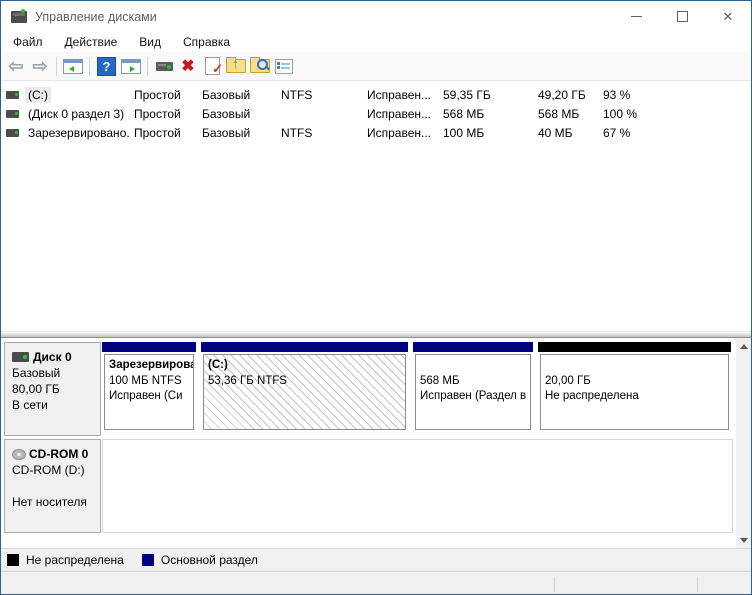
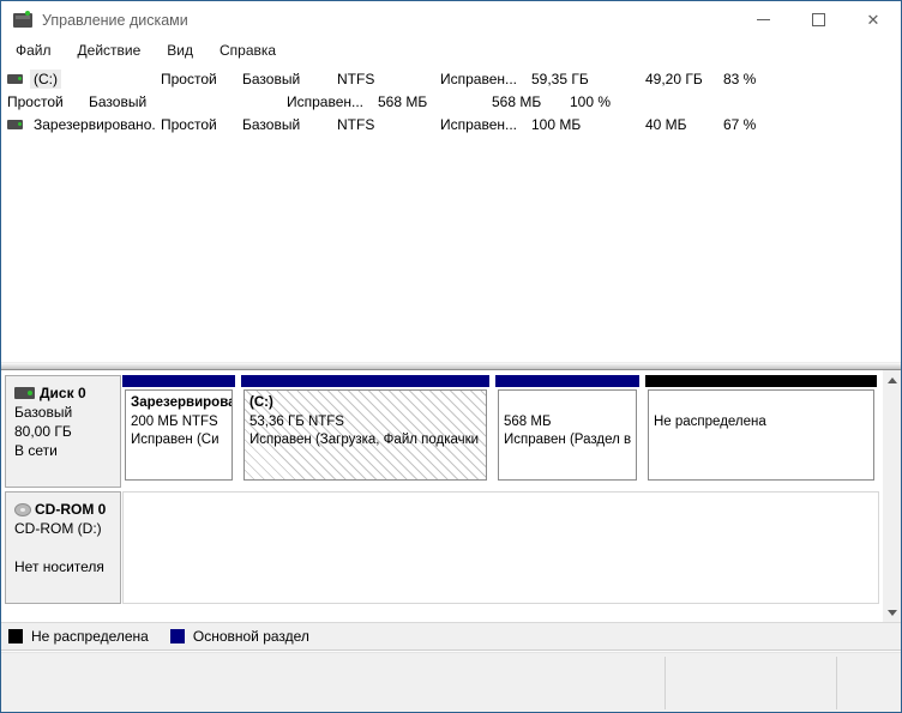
  Управление дисками
  ✕
  Файл
  Действие
  Вид
  Справка
- ⇦
- ⇨
- ?
- ✖
- ✓
- ↑
  (C:)
  Простой
  Базовый
  NTFS
  Исправен...
  59,35 ГБ
  49,20 ГБ
- 93 %
+ 83 %
- (Диск 0 раздел 3)
  Простой
  Базовый
  Исправен...
  568 МБ
  568 МБ
  100 %
  Зарезервировано.
  Простой
  Базовый
  NTFS
  Исправен...
  100 МБ
  40 МБ
  67 %
  Диск 0
  Базовый
  80,00 ГБ
  В сети
  Зарезервиров
- 100 МБ NTFS
+ 200 МБ NTFS
  Исправен (Си
  (C:)
  53,36 ГБ NTFS
+ Исправен (Загрузка, Файл подкачки
  568 МБ
  Исправен (Раздел в
- 20,00 ГБ
  Не распределена
  CD-ROM 0
  CD-ROM (D:)
  Нет носителя
  Не распределена
  Основной раздел
